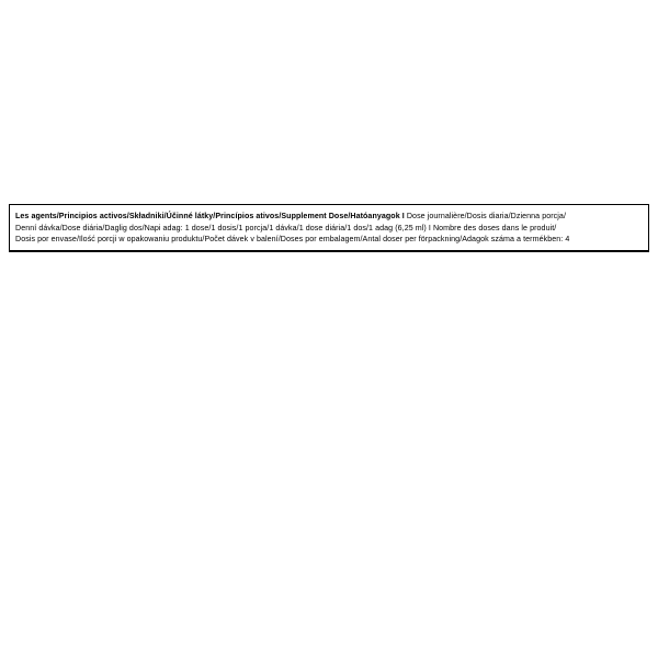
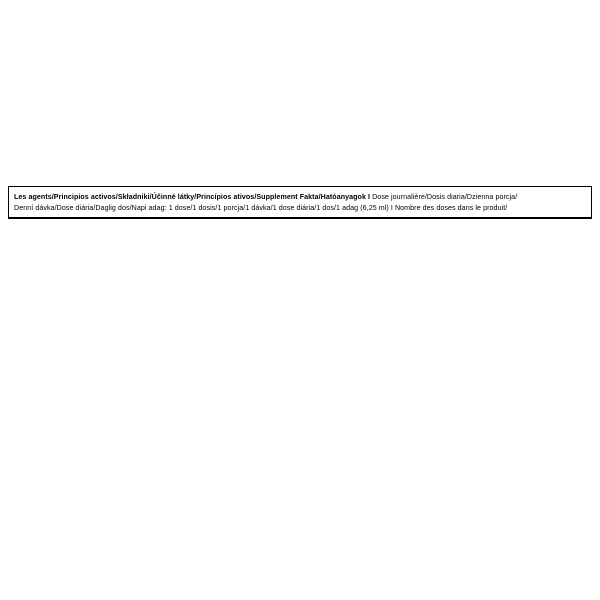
- Les agents/Principios activos/Składniki/Účinné látky/Princípios ativos/Supplement Dose/Hatóanyagok I Dose journalière/Dosis diaria/Dzienna porcja/
+ Les agents/Principios activos/Składniki/Účinné látky/Princípios ativos/Supplement Fakta/Hatóanyagok I Dose journalière/Dosis diaria/Dzienna porcja/
  Denní dávka/Dose diária/Daglig dos/Napi adag: 1 dose/1 dosis/1 porcja/1 dávka/1 dose diária/1 dos/1 adag (6,25 ml) I Nombre des doses dans le produit/
- Dosis por envase/Ilość porcji w opakowaniu produktu/Počet dávek v balení/Doses por embalagem/Antal doser per förpackning/Adagok száma a termékben: 4
